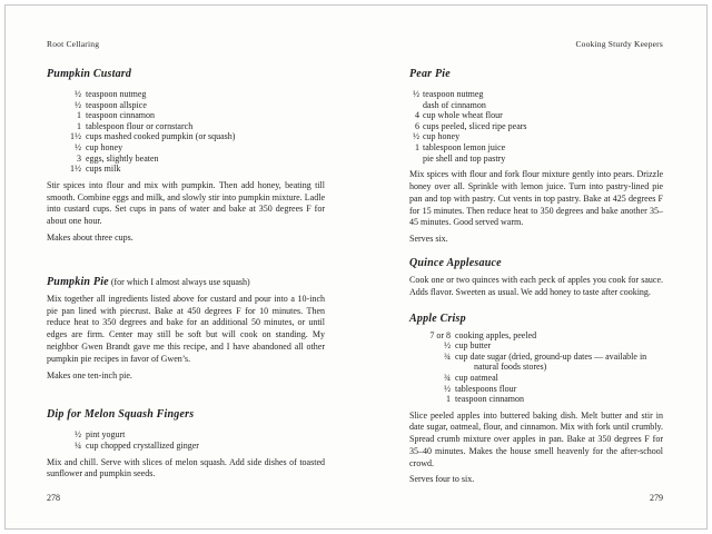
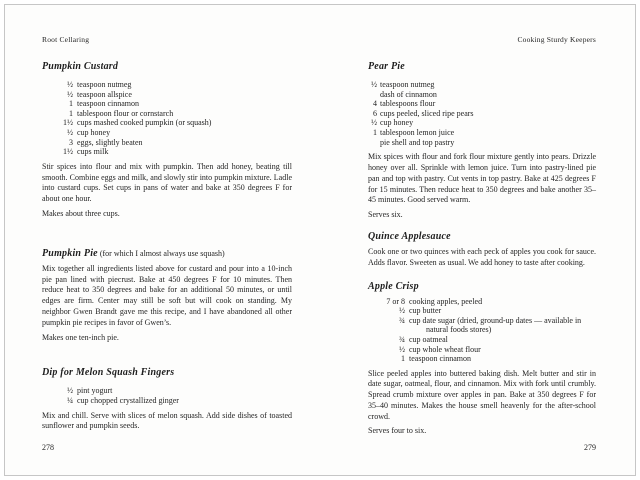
  Root Cellaring
  Pumpkin Custard
  ½
  teaspoon nutmeg
  ½
  teaspoon allspice
  1
  teaspoon cinnamon
  1
  tablespoon flour or cornstarch
  1½
  cups mashed cooked pumpkin (or squash)
  ½
  cup honey
  3
  eggs, slightly beaten
  1½
  cups milk
  Stir spices into flour and mix with pumpkin. Then add honey, beating till smooth. Combine eggs and milk, and slowly stir into pumpkin mixture. Ladle into custard cups. Set cups in pans of water and bake at 350 degrees F for about one hour.
  Makes about three cups.
  Pumpkin Pie (for which I almost always use squash)
  Mix together all ingredients listed above for custard and pour into a 10-inch pie pan lined with piecrust. Bake at 450 degrees F for 10 minutes. Then reduce heat to 350 degrees and bake for an additional 50 minutes, or until edges are firm. Center may still be soft but will cook on standing. My neighbor Gwen Brandt gave me this recipe, and I have abandoned all other pumpkin pie recipes in favor of Gwen’s.
  Makes one ten-inch pie.
  Dip for Melon Squash Fingers
  ½
  pint yogurt
  ¼
  cup chopped crystallized ginger
  Mix and chill. Serve with slices of melon squash. Add side dishes of toasted sunflower and pumpkin seeds.
  278
  Cooking Sturdy Keepers
  Pear Pie
  ½
  teaspoon nutmeg
  dash of cinnamon
  4
- cup whole wheat flour
+ tablespoons flour
  6
  cups peeled, sliced ripe pears
  ½
  cup honey
  1
  tablespoon lemon juice
  pie shell and top pastry
  Mix spices with flour and fork flour mixture gently into pears. Drizzle honey over all. Sprinkle with lemon juice. Turn into pastry-lined pie pan and top with pastry. Cut vents in top pastry. Bake at 425 degrees F for 15 minutes. Then reduce heat to 350 degrees and bake another 35–45 minutes. Good served warm.
  Serves six.
  Quince Applesauce
  Cook one or two quinces with each peck of apples you cook for sauce. Adds flavor. Sweeten as usual. We add honey to taste after cooking.
  Apple Crisp
  7 or 8
  cooking apples, peeled
  ½
  cup butter
  ¾
  cup date sugar (dried, ground-up dates — available in natural foods stores)
  ¾
  cup oatmeal
  ½
- tablespoons flour
+ cup whole wheat flour
  1
  teaspoon cinnamon
  Slice peeled apples into buttered baking dish. Melt butter and stir in date sugar, oatmeal, flour, and cinnamon. Mix with fork until crumbly. Spread crumb mixture over apples in pan. Bake at 350 degrees F for 35–40 minutes. Makes the house smell heavenly for the after-school crowd.
  Serves four to six.
  279
